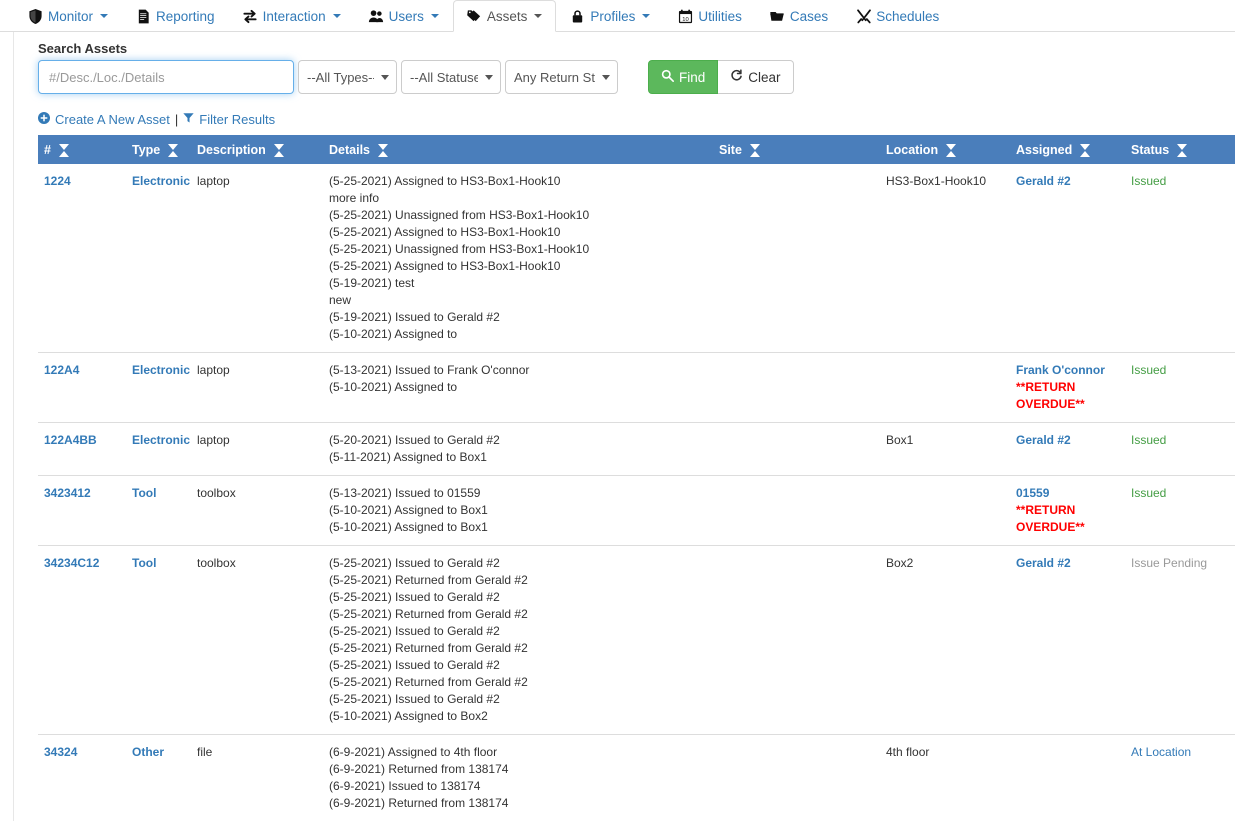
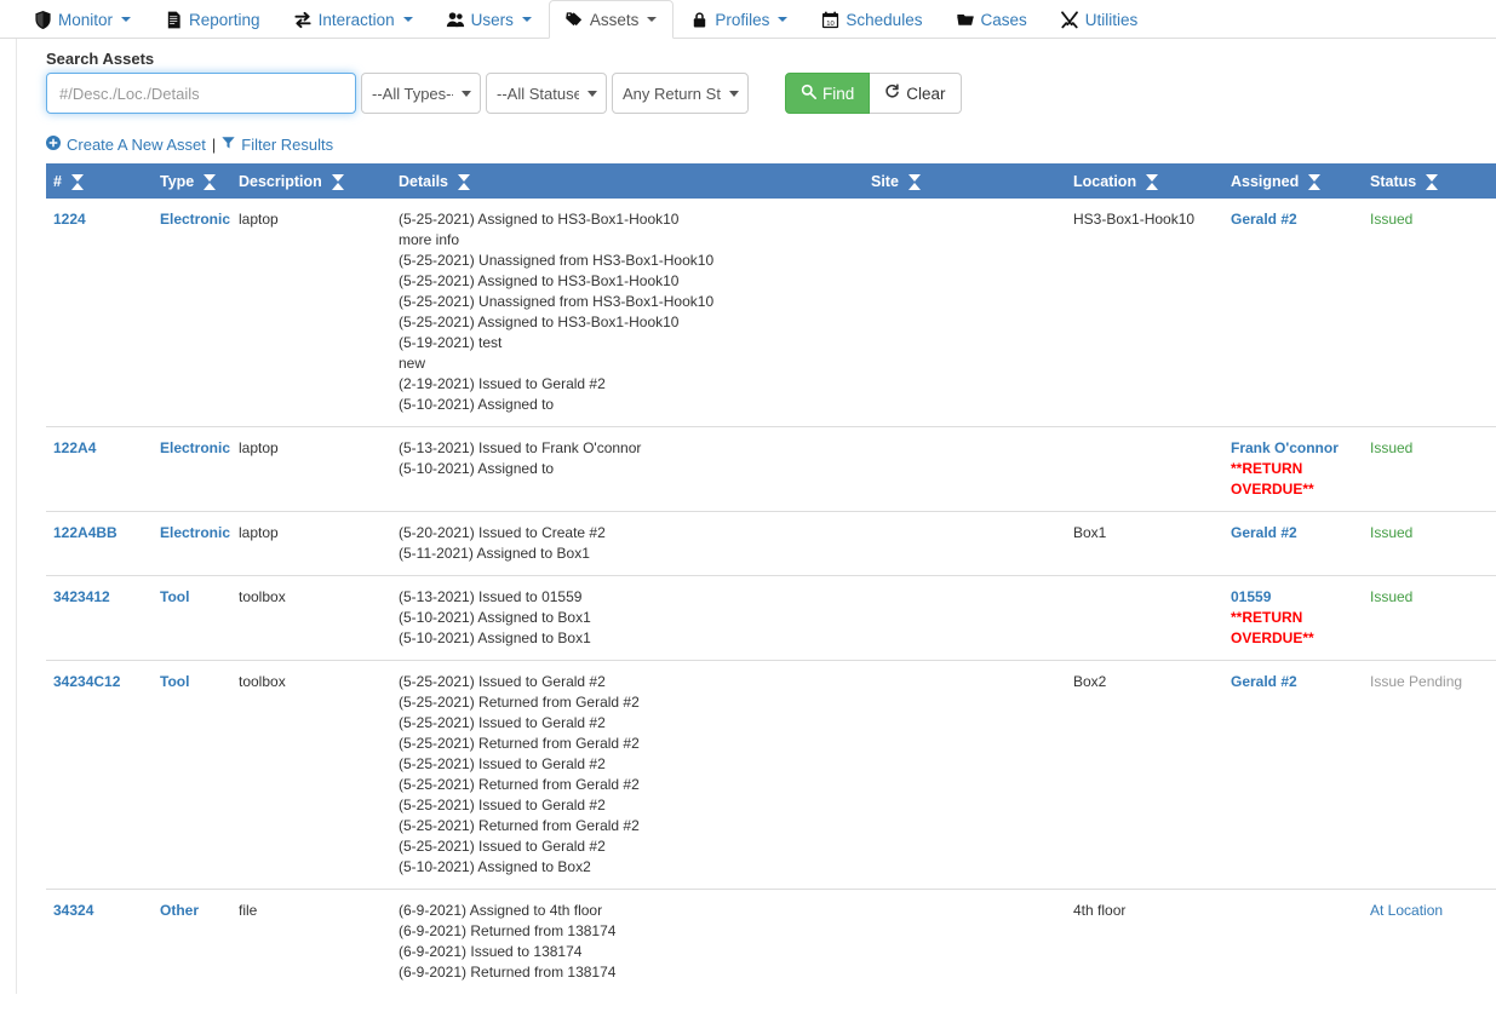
  Monitor
  Reporting
  Interaction
  Users
  Assets
  Profiles
- Utilities
+ Schedules
  Cases
- Schedules
+ Utilities
  Search Assets
  #/Desc./Loc./Details
  --All Types-
  --All Statuse
  Any Return St
  Find
  Clear
  Create A New Asset
  |
  Filter Results
  #	Type	Description	Details	Site	Location	Assigned	Status
- 1224	Electronic	laptop	(5-25-2021) Assigned to HS3-Box1-Hook10more info(5-25-2021) Unassigned from HS3-Box1-Hook10(5-25-2021) Assigned to HS3-Box1-Hook10(5-25-2021) Unassigned from HS3-Box1-Hook10(5-25-2021) Assigned to HS3-Box1-Hook10(5-19-2021) testnew(5-19-2021) Issued to Gerald #2(5-10-2021) Assigned to		HS3-Box1-Hook10	Gerald #2	Issued
+ 1224	Electronic	laptop	(5-25-2021) Assigned to HS3-Box1-Hook10more info(5-25-2021) Unassigned from HS3-Box1-Hook10(5-25-2021) Assigned to HS3-Box1-Hook10(5-25-2021) Unassigned from HS3-Box1-Hook10(5-25-2021) Assigned to HS3-Box1-Hook10(5-19-2021) testnew(2-19-2021) Issued to Gerald #2(5-10-2021) Assigned to		HS3-Box1-Hook10	Gerald #2	Issued
  122A4	Electronic	laptop	(5-13-2021) Issued to Frank O'connor(5-10-2021) Assigned to			Frank O'connor**RETURN OVERDUE**	Issued
- 122A4BB	Electronic	laptop	(5-20-2021) Issued to Gerald #2(5-11-2021) Assigned to Box1		Box1	Gerald #2	Issued
+ 122A4BB	Electronic	laptop	(5-20-2021) Issued to Create #2(5-11-2021) Assigned to Box1		Box1	Gerald #2	Issued
  3423412	Tool	toolbox	(5-13-2021) Issued to 01559(5-10-2021) Assigned to Box1(5-10-2021) Assigned to Box1			01559**RETURN OVERDUE**	Issued
  34234C12	Tool	toolbox	(5-25-2021) Issued to Gerald #2(5-25-2021) Returned from Gerald #2(5-25-2021) Issued to Gerald #2(5-25-2021) Returned from Gerald #2(5-25-2021) Issued to Gerald #2(5-25-2021) Returned from Gerald #2(5-25-2021) Issued to Gerald #2(5-25-2021) Returned from Gerald #2(5-25-2021) Issued to Gerald #2(5-10-2021) Assigned to Box2		Box2	Gerald #2	Issue Pending
  34324	Other	file	(6-9-2021) Assigned to 4th floor(6-9-2021) Returned from 138174(6-9-2021) Issued to 138174(6-9-2021) Returned from 138174		4th floor		At Location
